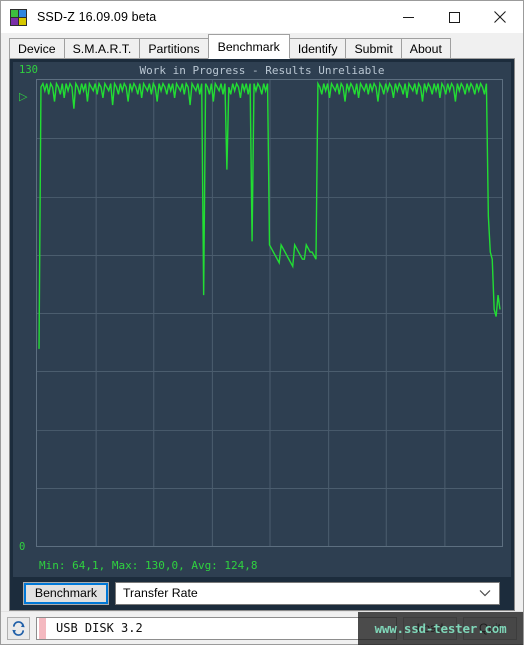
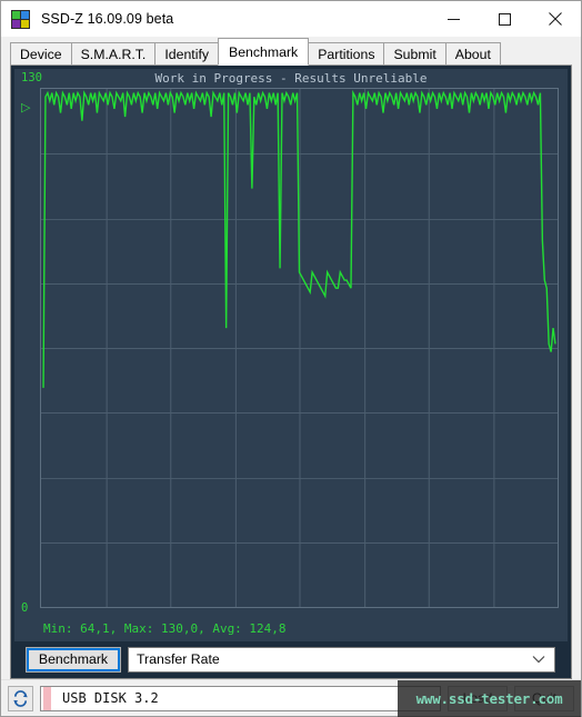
  SSD-Z 16.09.09 beta
  Device
  S.M.A.R.T.
- Partitions
+ Identify
  Benchmark
- Identify
+ Partitions
  Submit
  About
  Work in Progress - Results Unreliable
  130
  0
  ▷
  Min: 64,1, Max: 130,0, Avg: 124,8
  Benchmark
  Transfer Rate
  USB DISK 3.2
  Load
  Quit
  www.ssd-tester.com
